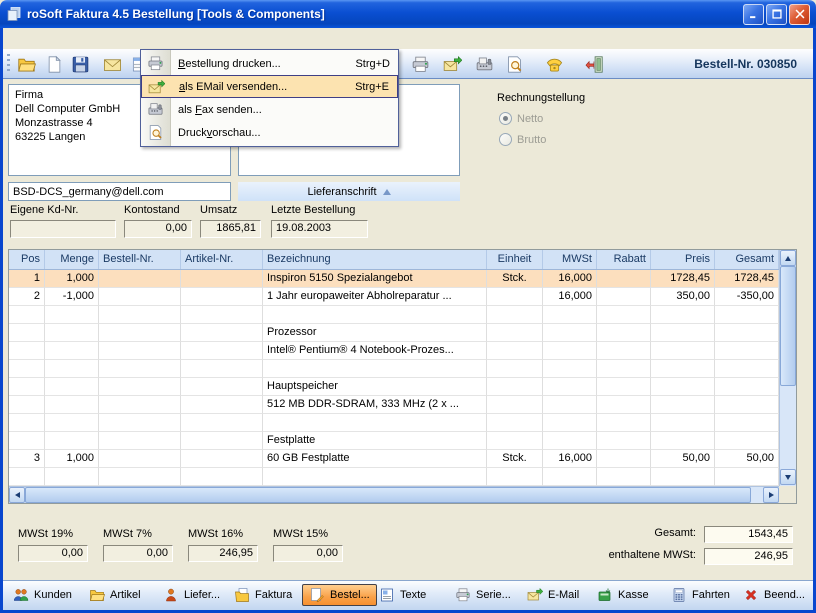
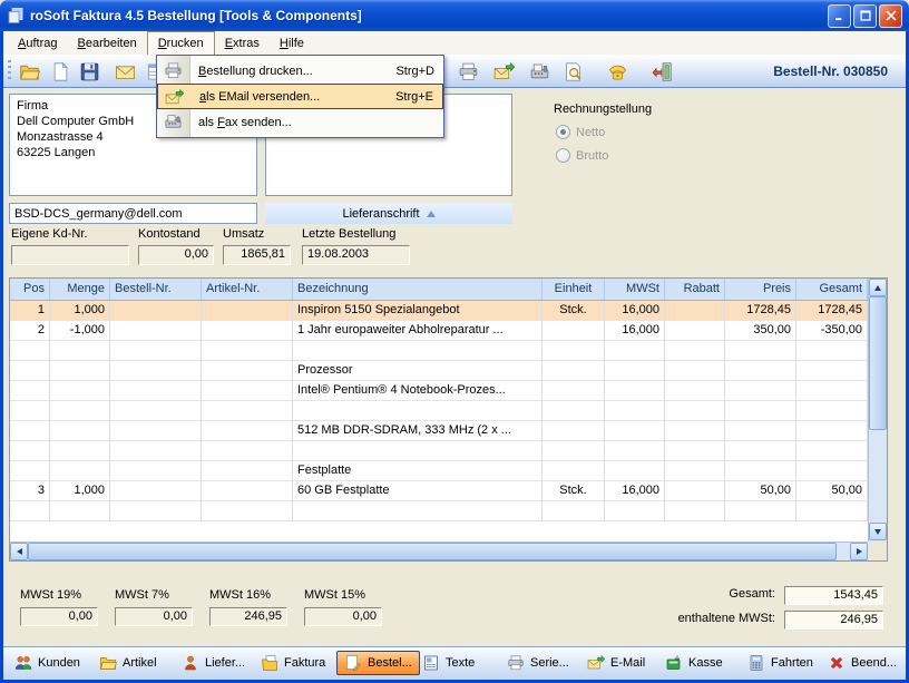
  roSoft Faktura 4.5 Bestellung [Tools & Components]
+ A
+ uftrag
+ B
+ earbeiten
+ D
+ rucken
+ E
+ xtras
+ H
+ ilfe
  Bestell-Nr. 030850
  Firma
  Dell Computer GmbH
  Monzastrasse 4
  63225 Langen
  BSD-DCS_germany@dell.com
  Lieferanschrift
  Rechnungstellung
  Netto
  Brutto
  Eigene Kd-Nr.
  Kontostand
  0,00
  Umsatz
  1865,81
  Letzte Bestellung
  19.08.2003
  Pos
  Menge
  Bestell-Nr.
  Artikel-Nr.
  Bezeichnung
  Einheit
  MWSt
  Rabatt
  Preis
  Gesamt
  1
  1,000
  Inspiron 5150 Spezialangebot
  Stck.
  16,000
  1728,45
  1728,45
  2
  -1,000
  1 Jahr europaweiter Abholreparatur ...
  16,000
  350,00
  -350,00
  Prozessor
  Intel® Pentium® 4 Notebook-Prozes...
- Hauptspeicher
  512 MB DDR-SDRAM, 333 MHz (2 x ...
  Festplatte
  3
  1,000
  60 GB Festplatte
  Stck.
  16,000
  50,00
  50,00
  MWSt 19%
  0,00
  MWSt 7%
  0,00
  MWSt 16%
  246,95
  MWSt 15%
  0,00
  Gesamt:
  1543,45
  enthaltene MWSt:
  246,95
  Kunden
  Artikel
  Liefer...
  Faktura
  Bestel...
  Texte
  Serie...
  E-Mail
  Kasse
  Fahrten
  Beend...
  Bestellung drucken...
  Strg+D
  als EMail versenden...
  Strg+E
  als Fax senden...
- Druckvorschau...
